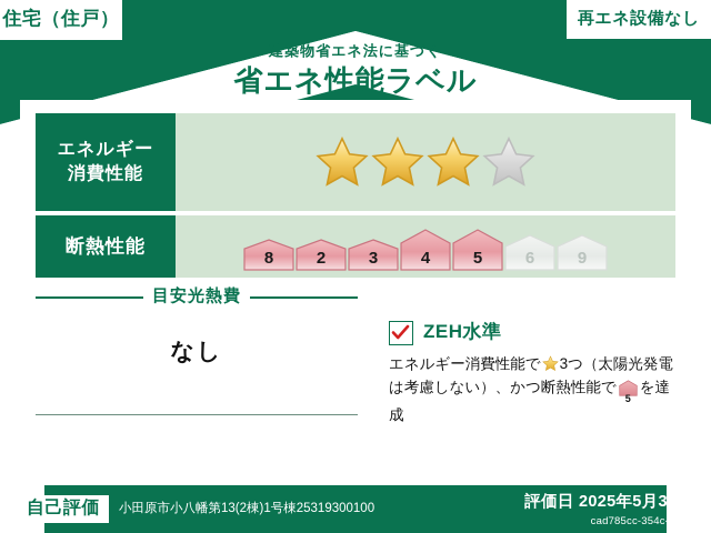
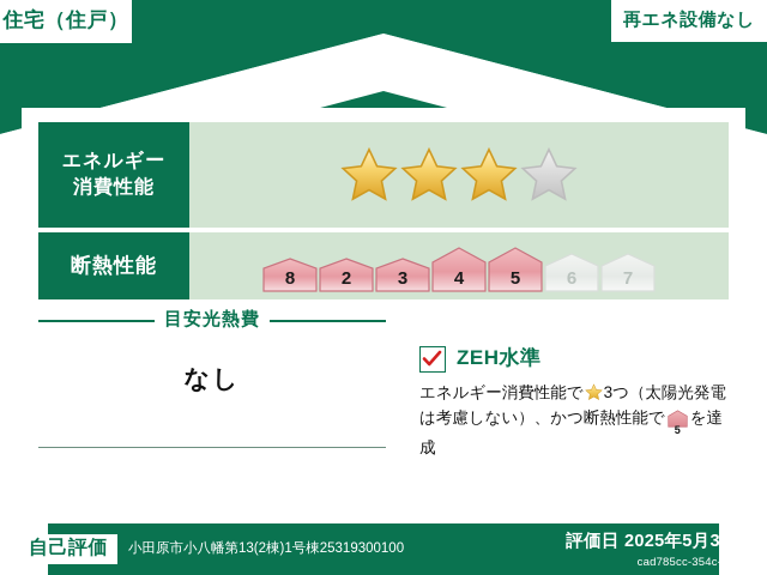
  住宅（住戸）
  再エネ設備なし
- 建築物省エネ法に基づく
- 省エネ性能ラベル
  エネルギー
  消費性能
  断熱性能
  8
  2
  3
  4
  5
  6
- 9
+ 7
  目安光熱費
  なし
  ZEH水準
  エネルギー消費性能で 3つ（太陽光発電
  は考慮しない）、かつ断熱性能で
  5
  を達成
  自己評価
  小田原市小八幡第13(2棟)1号棟25319300100
  評価日 2025年5月30日
  cad785cc-354c-480d
